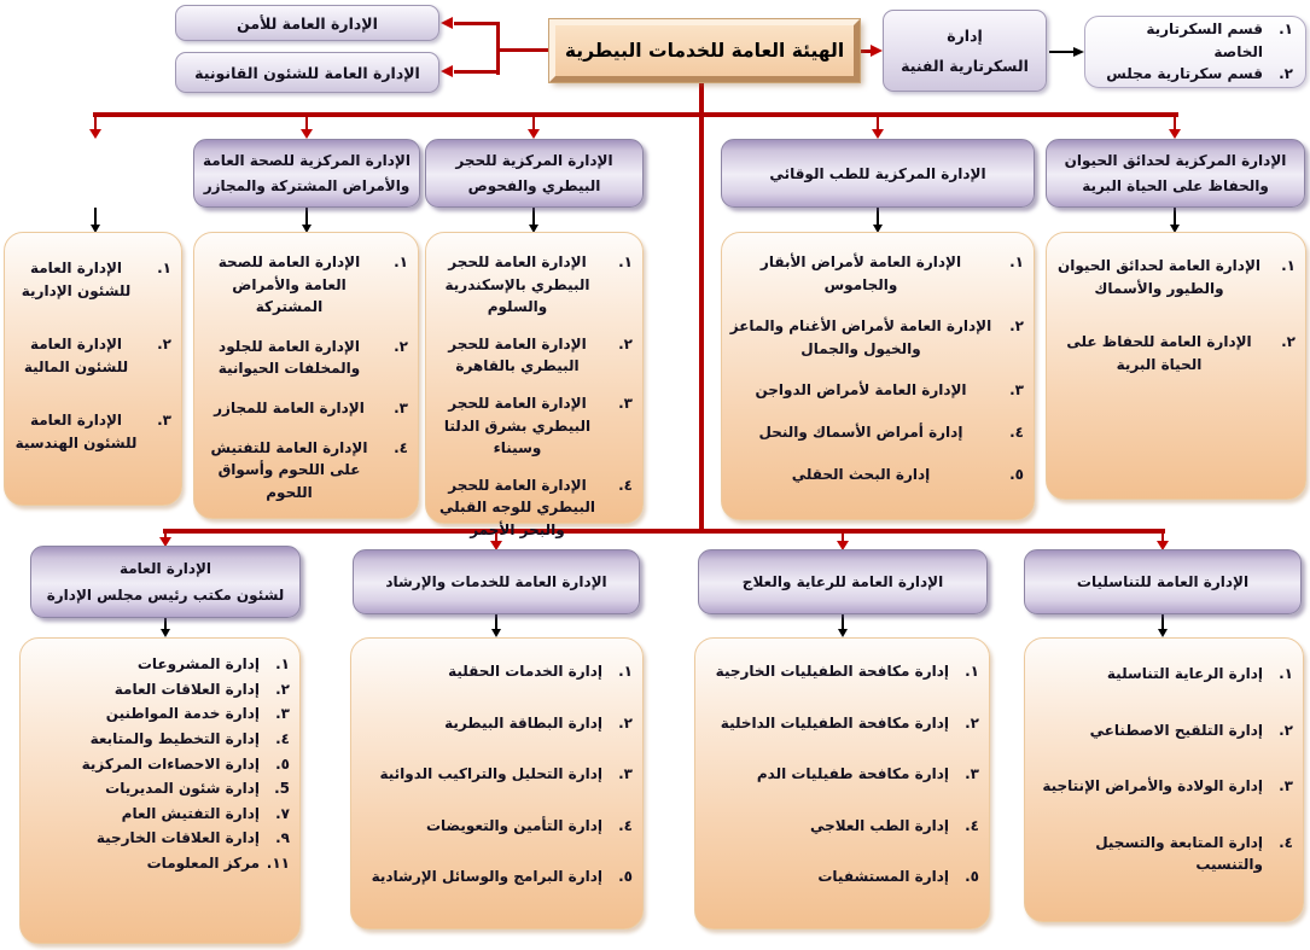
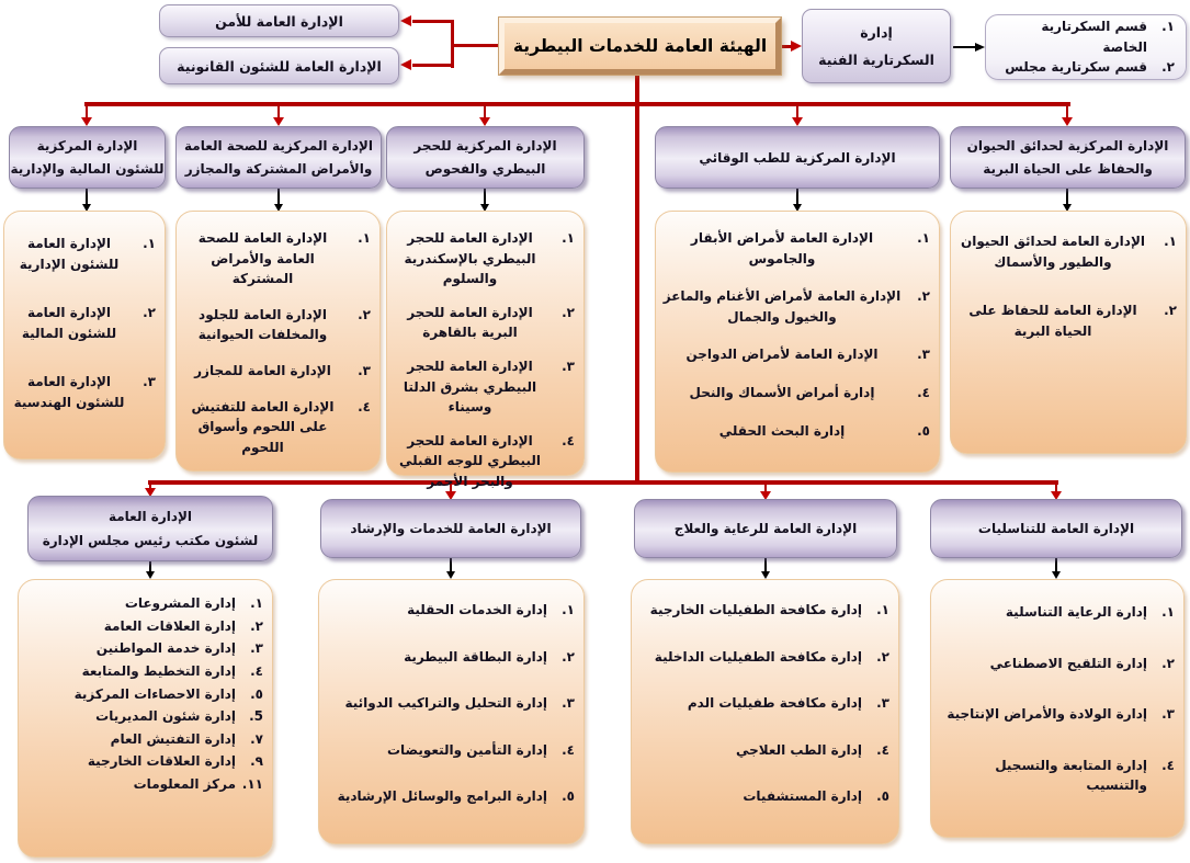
  الإدارة العامة للأمن
  الإدارة العامة للشئون القانونية
  الهيئة العامة للخدمات البيطرية
  إدارة
  السكرتارية الفنية
  ١.
  قسم السكرتارية الخاصة
  ٢.
  قسم سكرتارية مجلس
+ الإدارة المركزية
+ للشئون المالية والإدارية
  ١.
  الإدارة العامة للشئون الإدارية
  ٢.
  الإدارة العامة للشئون المالية
  ٣.
  الإدارة العامة للشئون الهندسية
  الإدارة المركزية للصحة العامة
  والأمراض المشتركة والمجازر
  ١.
  الإدارة العامة للصحة العامة والأمراض المشتركة
  ٢.
  الإدارة العامة للجلود والمخلفات الحيوانية
  ٣.
  الإدارة العامة للمجازر
  ٤.
  الإدارة العامة للتفتيش على اللحوم وأسواق اللحوم
  الإدارة المركزية للحجر
  البيطري والفحوص
  ١.
  الإدارة العامة للحجر البيطري بالإسكندرية والسلوم
  ٢.
- الإدارة العامة للحجر البيطري بالقاهرة
+ الإدارة العامة للحجر البرية بالقاهرة
  ٣.
  الإدارة العامة للحجر البيطري بشرق الدلتا وسيناء
  ٤.
  الإدارة العامة للحجر البيطري للوجه القبلي والبحر الأحمر
  الإدارة المركزية للطب الوقائي
  ١.
  الإدارة العامة لأمراض الأبقار والجاموس
  ٢.
  الإدارة العامة لأمراض الأغنام والماعز والخيول والجمال
  ٣.
  الإدارة العامة لأمراض الدواجن
  ٤.
  إدارة أمراض الأسماك والنحل
  ٥.
  إدارة البحث الحقلي
  الإدارة المركزية لحدائق الحيوان
  والحفاظ على الحياة البرية
  ١.
  الإدارة العامة لحدائق الحيوان والطيور والأسماك
  ٢.
  الإدارة العامة للحفاظ على الحياة البرية
  الإدارة العامة
  لشئون مكتب رئيس مجلس الإدارة
  ١.
  إدارة المشروعات
  ٢.
  إدارة العلاقات العامة
  ٣.
  إدارة خدمة المواطنين
  ٤.
  إدارة التخطيط والمتابعة
  ٥.
  إدارة الاحصاءات المركزية
  5.
  إدارة شئون المديريات
  ٧.
  إدارة التفتيش العام
  ٩.
  إدارة العلاقات الخارجية
  ١١.
  مركز المعلومات
  الإدارة العامة للخدمات والإرشاد
  ١.
  إدارة الخدمات الحقلية
  ٢.
  إدارة البطاقة البيطرية
  ٣.
  إدارة التحليل والتراكيب الدوائية
  ٤.
  إدارة التأمين والتعويضات
  ٥.
  إدارة البرامج والوسائل الإرشادية
  الإدارة العامة للرعاية والعلاج
  ١.
  إدارة مكافحة الطفيليات الخارجية
  ٢.
  إدارة مكافحة الطفيليات الداخلية
  ٣.
  إدارة مكافحة طفيليات الدم
  ٤.
  إدارة الطب العلاجي
  ٥.
  إدارة المستشفيات
  الإدارة العامة للتناسليات
  ١.
  إدارة الرعاية التناسلية
  ٢.
  إدارة التلقيح الاصطناعي
  ٣.
  إدارة الولادة والأمراض الإنتاجية
  ٤.
  إدارة المتابعة والتسجيل والتنسيب
